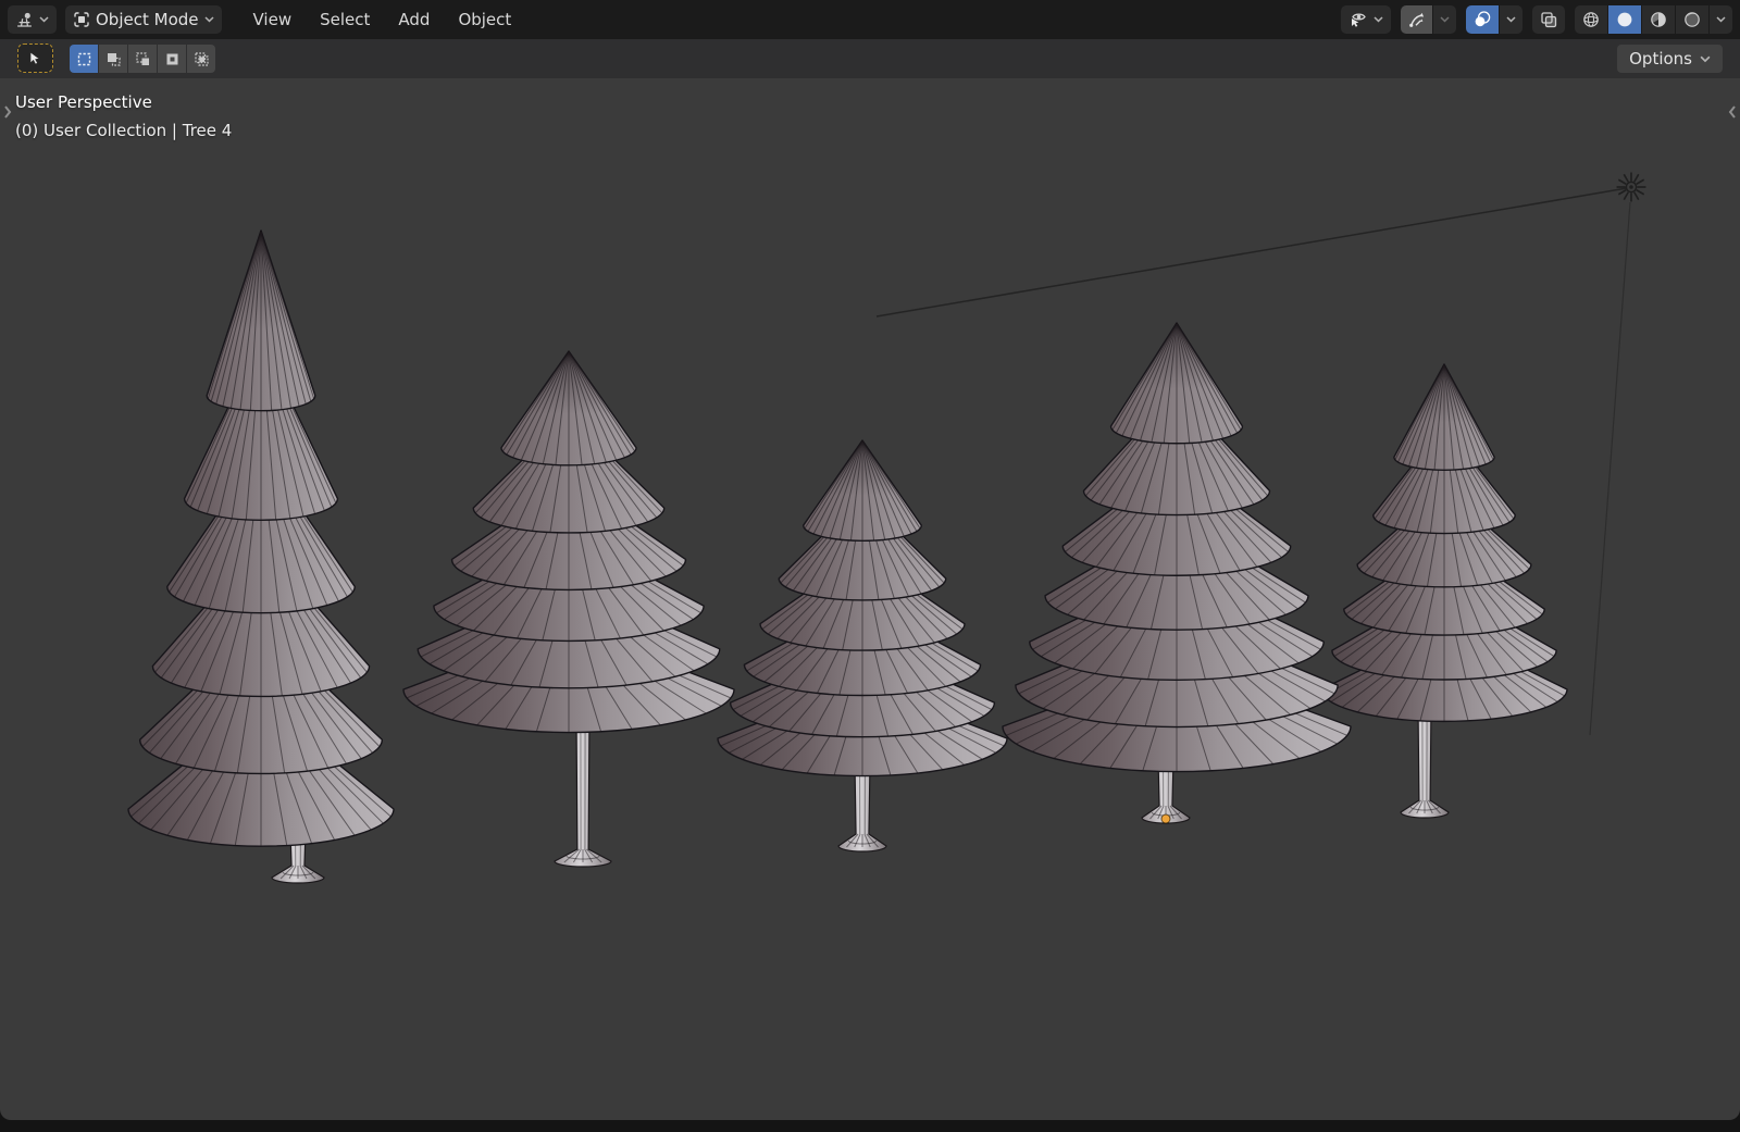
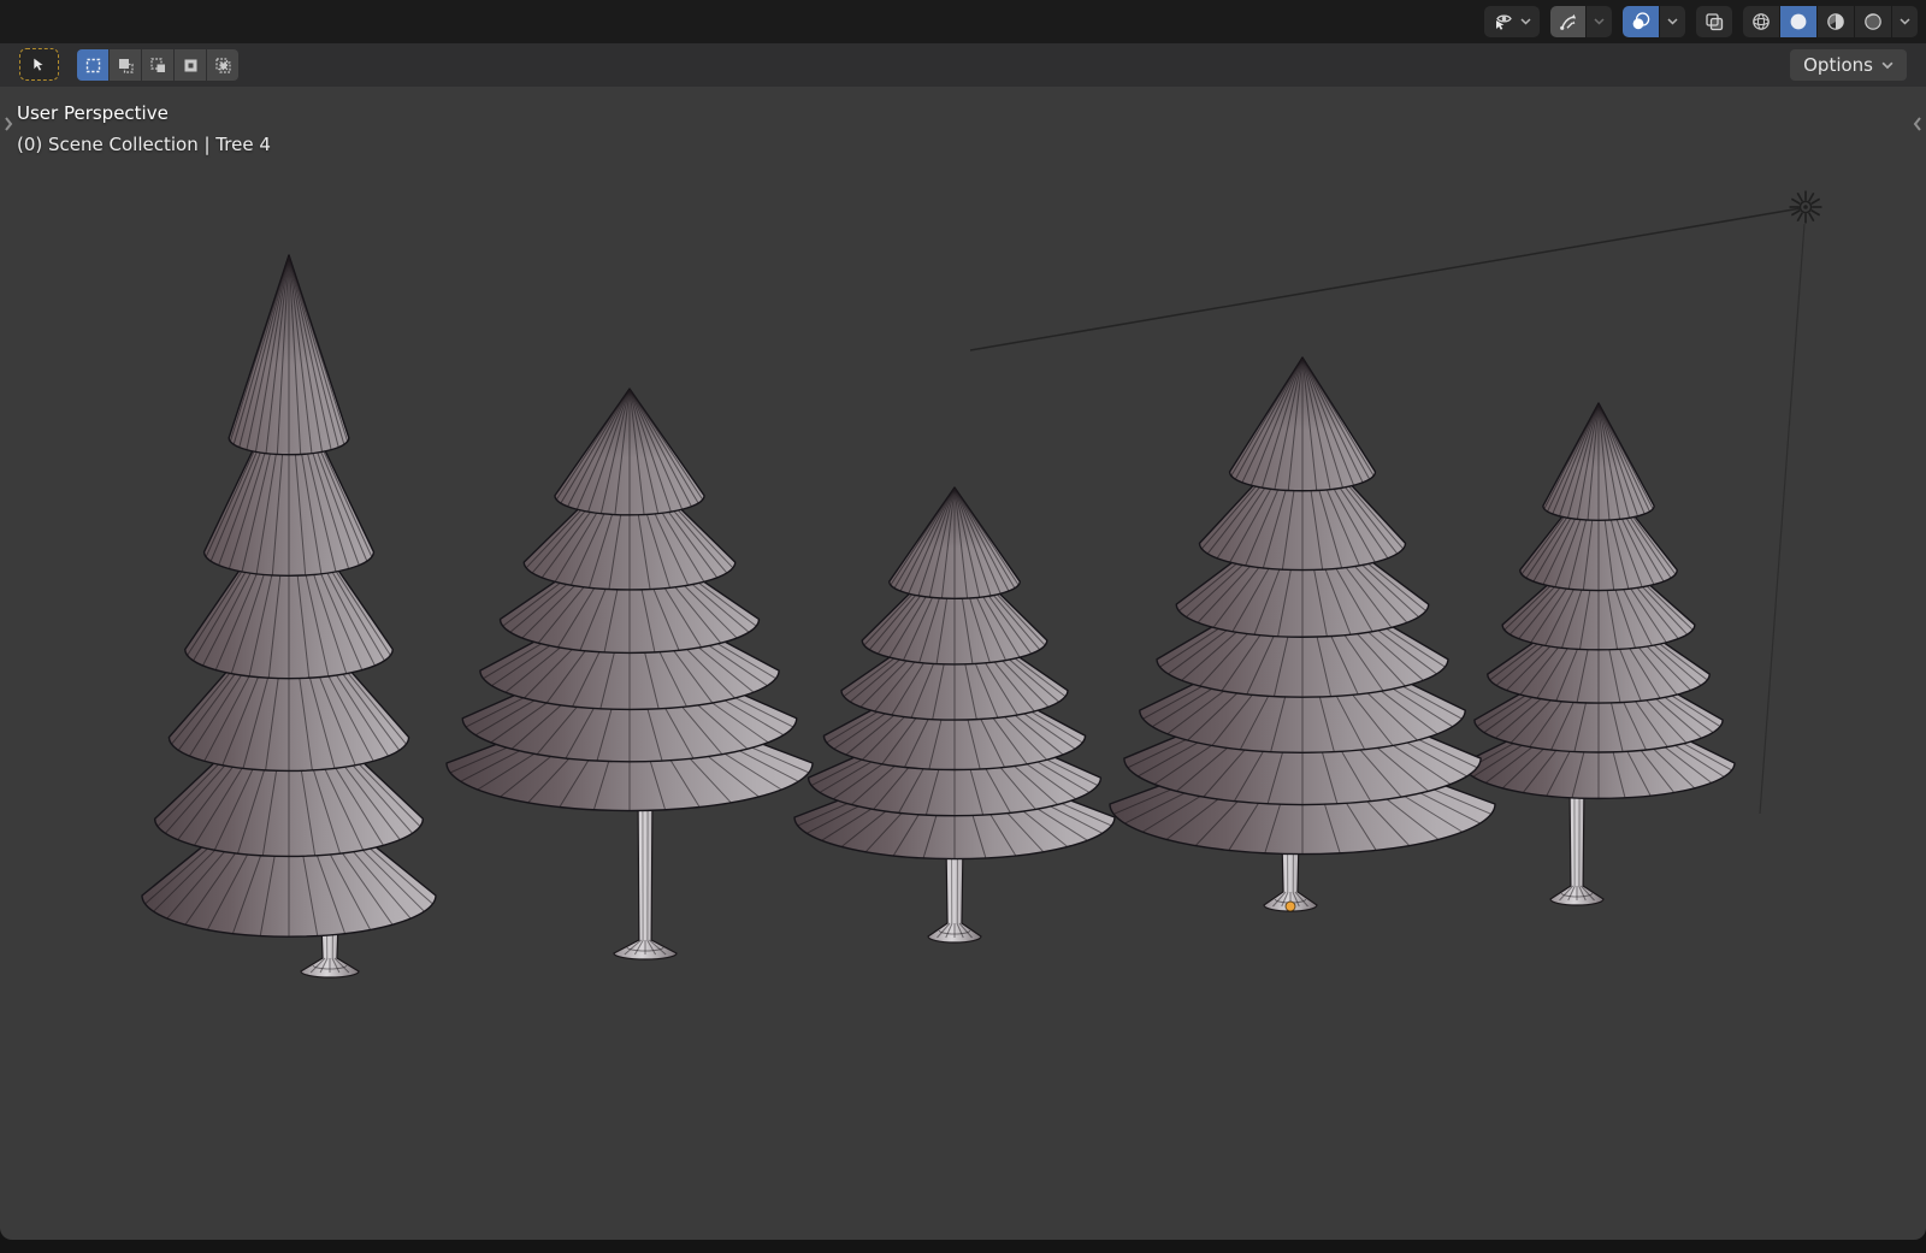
- Object Mode
- View
- Select
- Add
- Object
  Options
  User Perspective
- (0) User Collection | Tree 4
+ (0) Scene Collection | Tree 4
